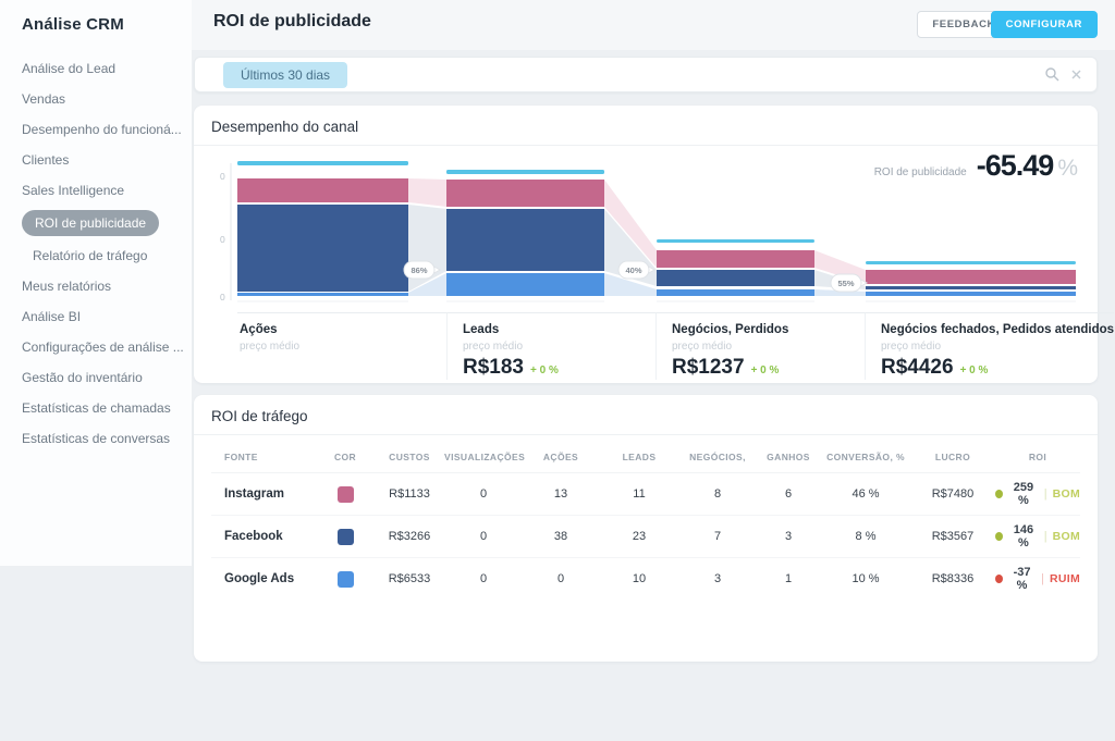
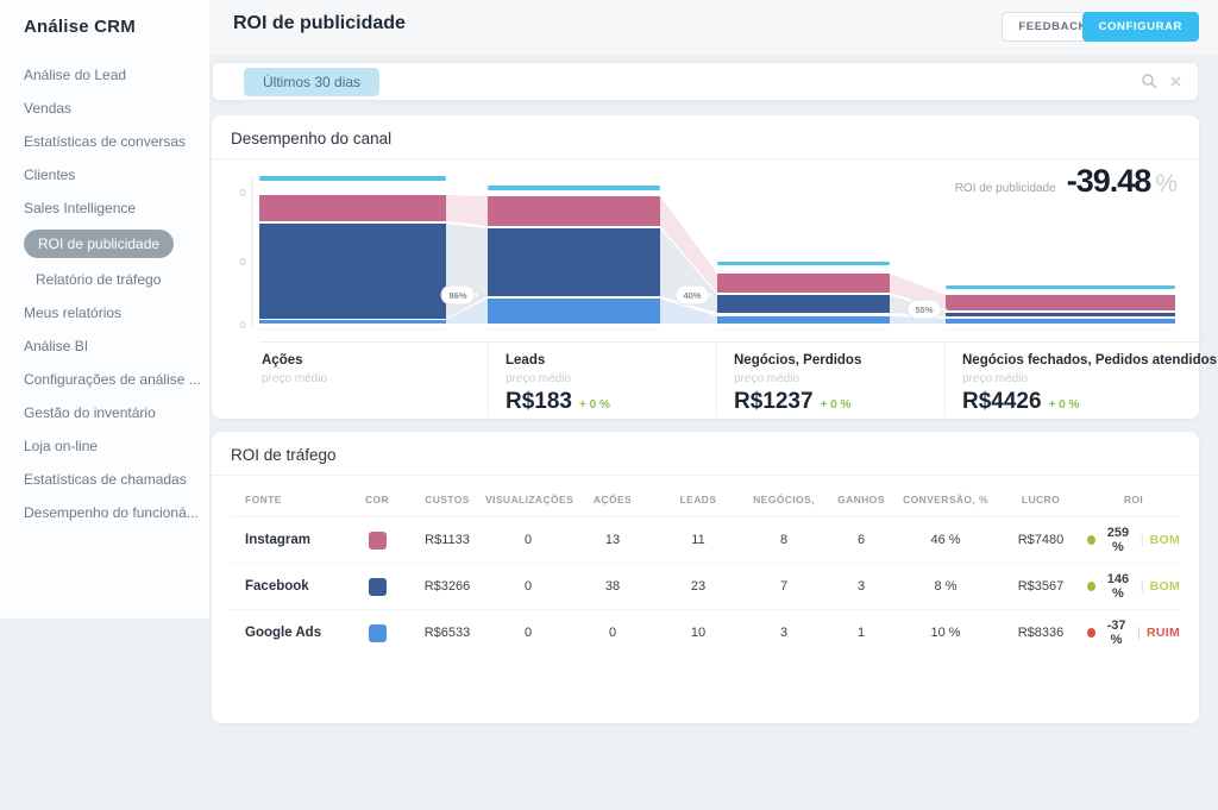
  Análise CRM
  Análise do Lead
  Vendas
- Desempenho do funcioná...
+ Estatísticas de conversas
  Clientes
  Sales Intelligence
  ROI de publicidade
  Relatório de tráfego
  Meus relatórios
  Análise BI
  Configurações de análise ...
  Gestão do inventário
+ Loja on-line
  Estatísticas de chamadas
- Estatísticas de conversas
+ Desempenho do funcioná...
  ROI de publicidade
  FEEDBAC
  CONFIGURAR
  Últimos 30 dias
  Desempenho do canal
  ROI de publicidade
- -65.49
+ -39.48
  %
  0
  0
  0
  86%
  40%
  55%
  Ações
  preço médio
  Leads
  preço médio
  R$183 + 0 %
  Negócios, Perdidos
  preço médio
  R$1237 + 0 %
  Negócios fechados, Pedidos atendidos
  preço médio
  R$4426 + 0 %
  ROI de tráfego
  FONTE
  COR
  CUSTOS
  VISUALIZAÇÕES
  AÇÕES
  LEADS
  NEGÓCIOS,
  GANHOS
  CONVERSÃO, %
  LUCRO
  ROI
  Instagram
  R$1133
  0
  13
  11
  8
  6
  46 %
  R$7480
  259 %
  |
  BOM
  Facebook
  R$3266
  0
  38
  23
  7
  3
  8 %
  R$3567
  146 %
  |
  BOM
  Google Ads
  R$6533
  0
  0
  10
  3
  1
  10 %
  R$8336
  -37 %
  |
  RUIM
